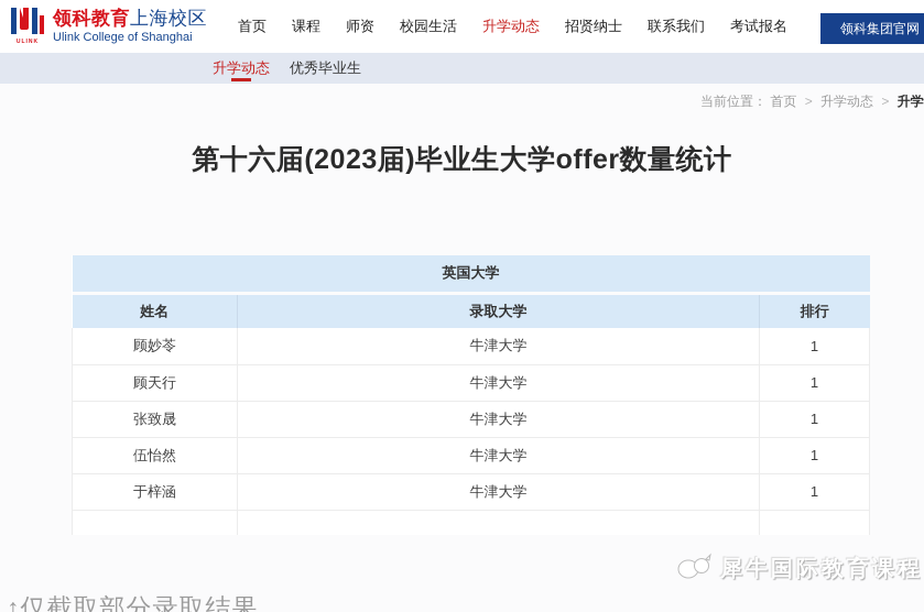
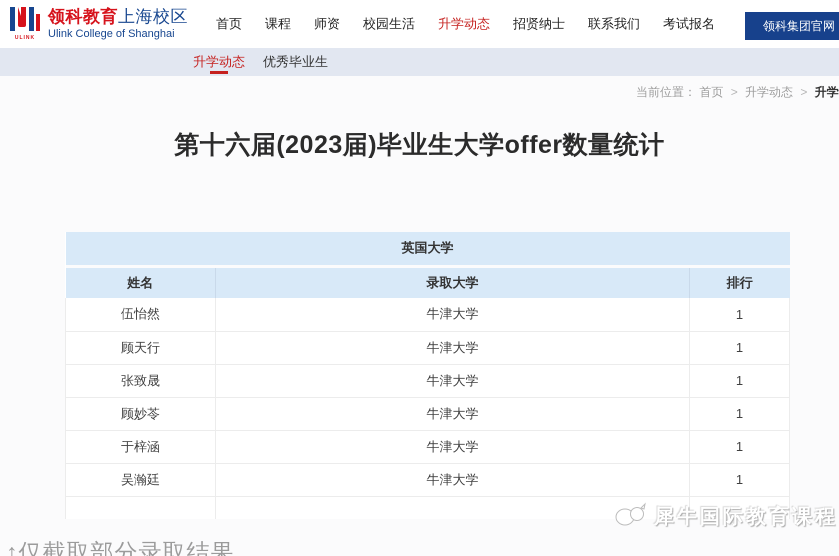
  领科教育上海校区
  Ulink College of Shanghai
  首页
  课程
  师资
  校园生活
  升学动态
  招贤纳士
  联系我们
  考试报名
  领科集团官网
  升学动态
  优秀毕业生
  当前位置： 首页 > 升学动态 > 升学
  第十六届(2023届)毕业生大学offer数量统计
  英国大学
  姓名	录取大学	排行
- 顾妙苓	牛津大学	1
+ 伍怡然	牛津大学	1
  顾天行	牛津大学	1
  张致晟	牛津大学	1
- 伍怡然	牛津大学	1
+ 顾妙苓	牛津大学	1
  于梓涵	牛津大学	1
+ 吴瀚廷	牛津大学	1
  ↑仅截取部分录取结果
  犀牛国际教育课程
